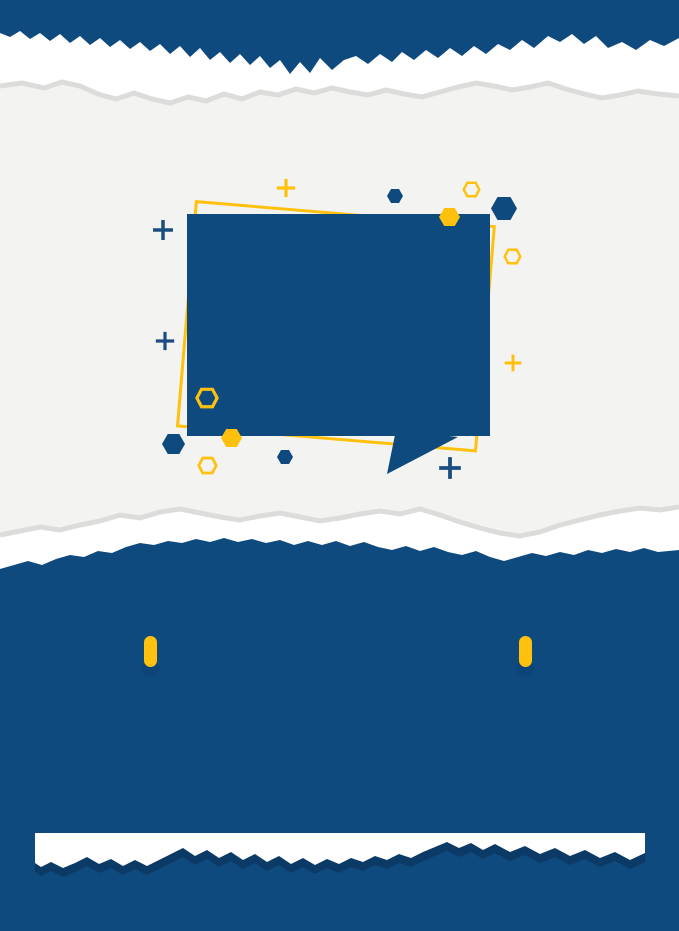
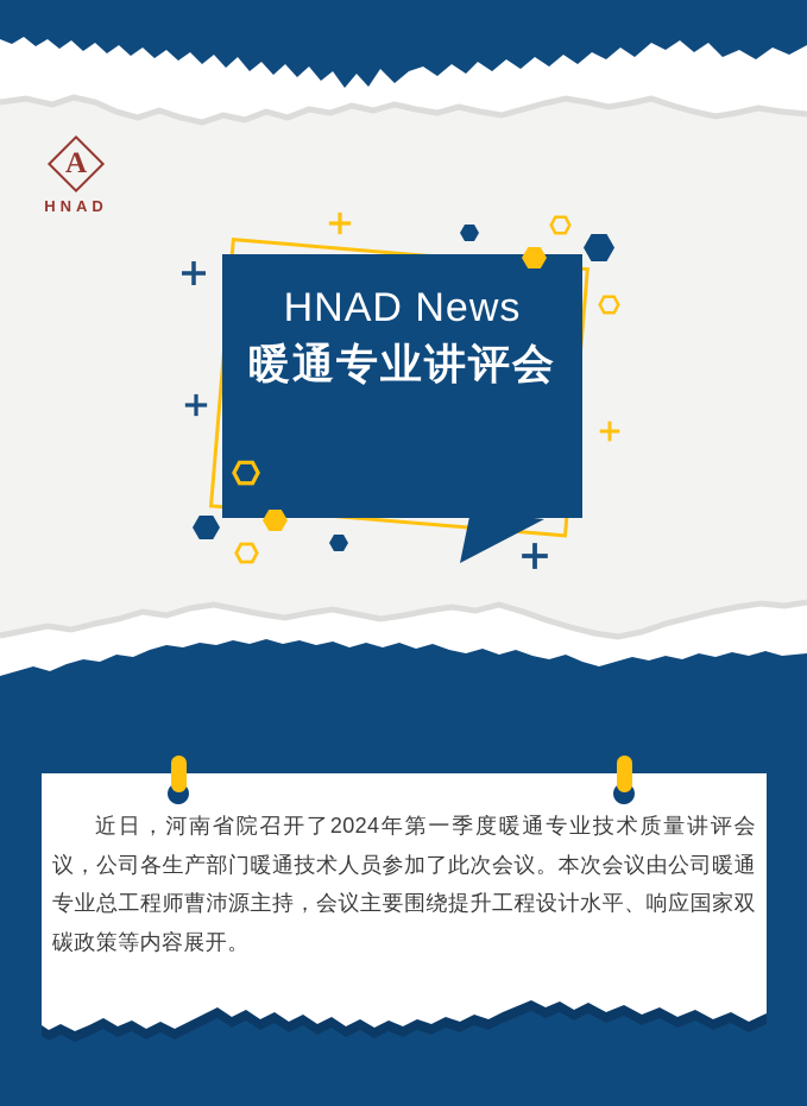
+ A
+ HNAD
+ HNAD News
+ 暖通专业讲评会
+ 近日，河南省院召开了2024年第一季度暖通专业技术质量讲评会议，公司各生产部门暖通技术人员参加了此次会议。本次会议由公司暖通专业总工程师曹沛源主持，会议主要围绕提升工程设计水平、响应国家双碳政策等内容展开。
